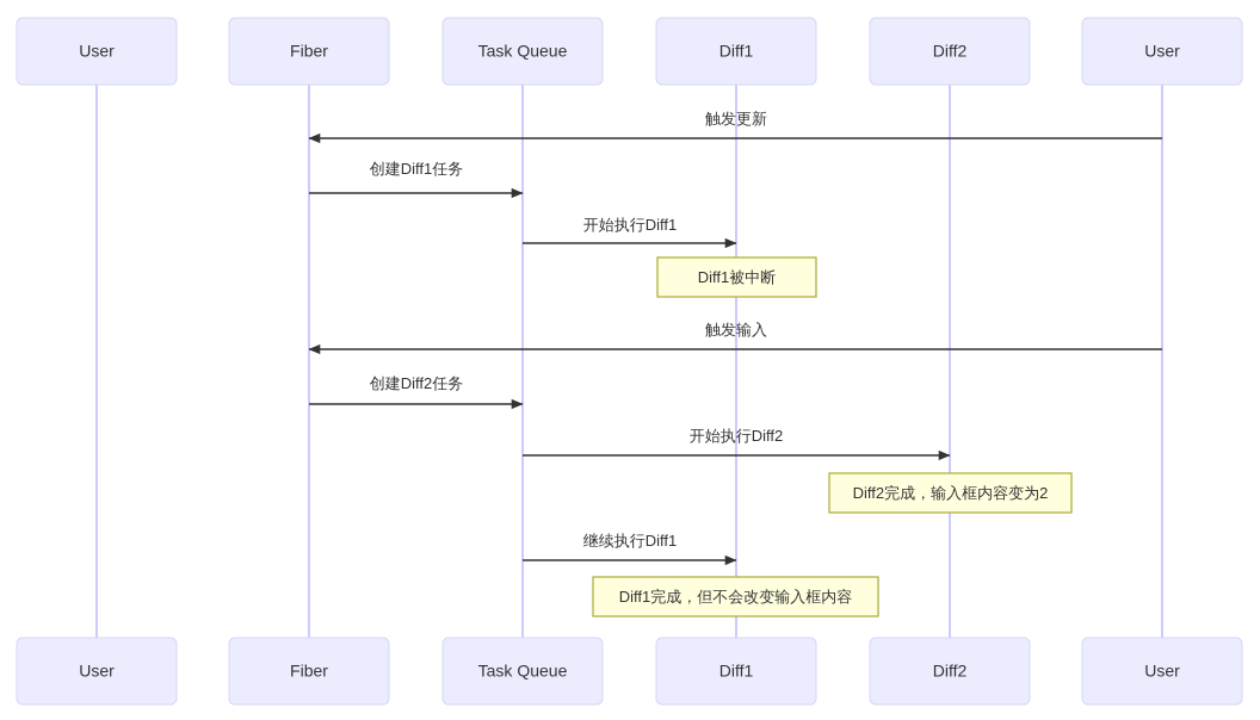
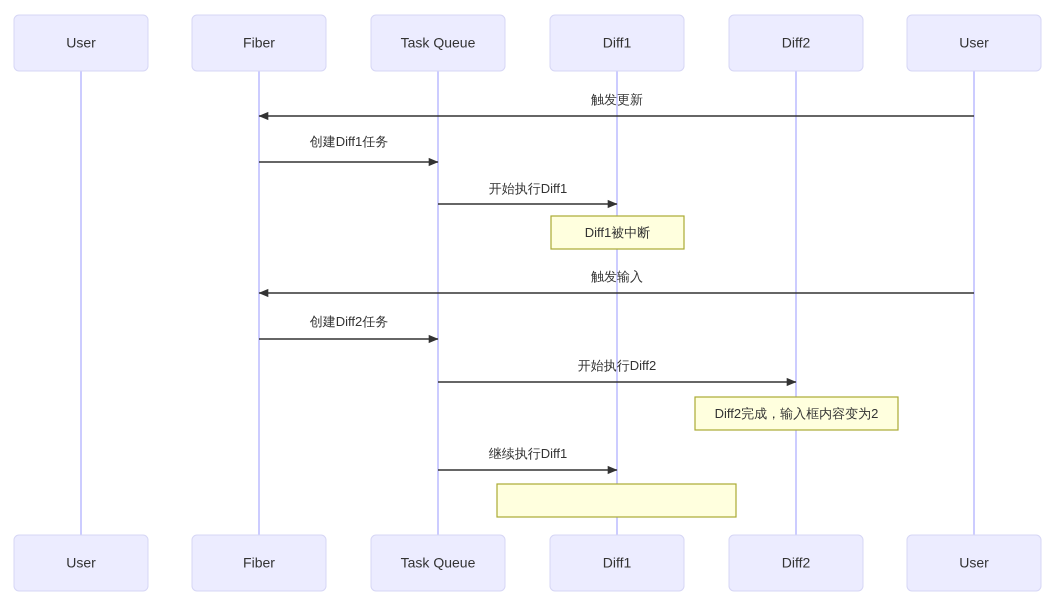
  User
  Fiber
  Task Queue
  Diff1
  Diff2
  User
  User
  Fiber
  Task Queue
  Diff1
  Diff2
  User
  触发更新
  创建Diff1任务
  开始执行Diff1
  触发输入
  创建Diff2任务
  开始执行Diff2
  继续执行Diff1
  Diff1被中断
  Diff2完成，输入框内容变为2
- Diff1完成，但不会改变输入框内容
